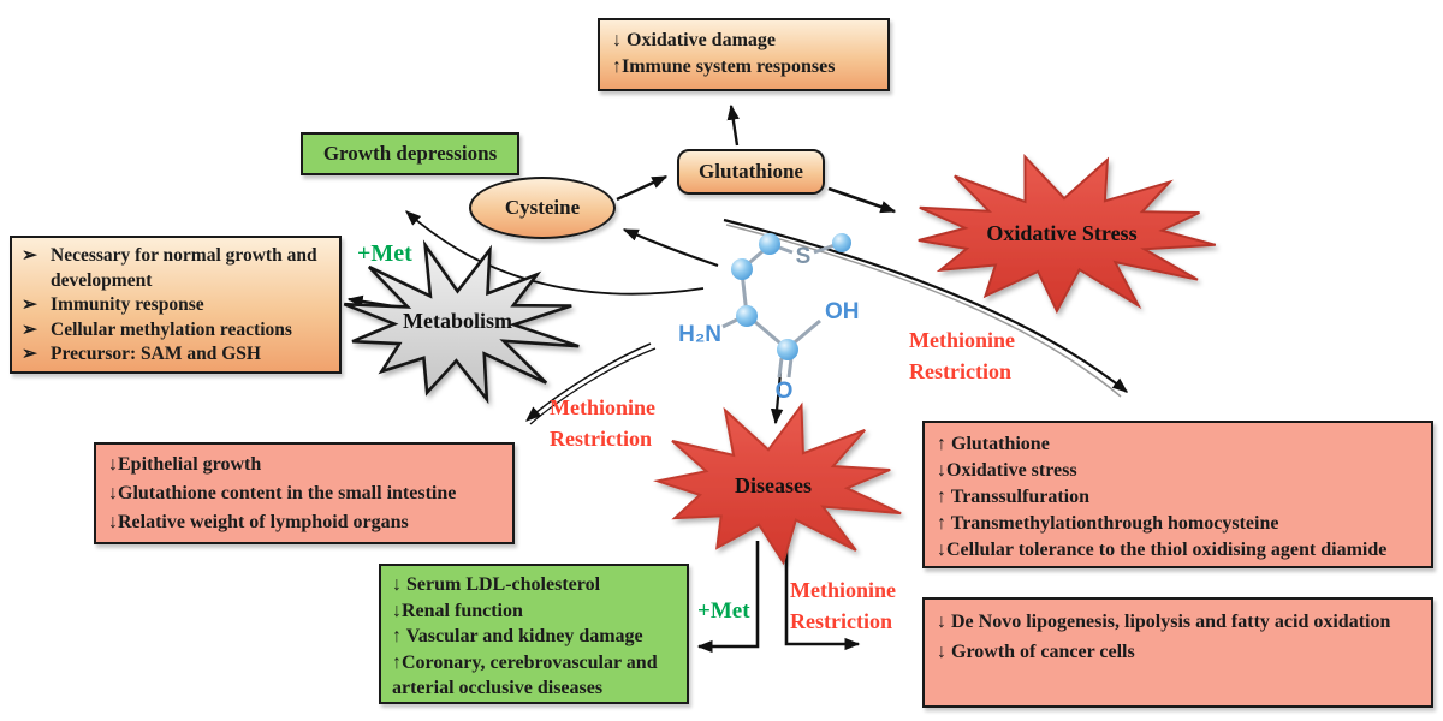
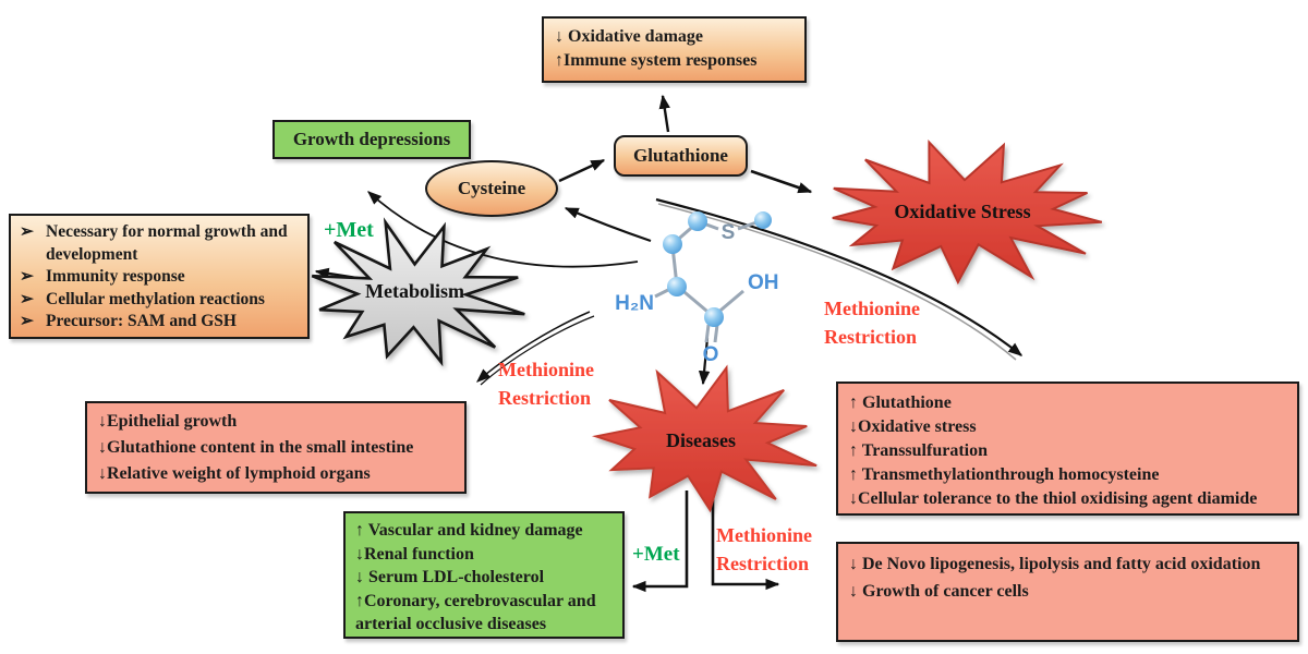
  H₂N
  S
  OH
  O
  ↓ Oxidative damage
  ↑Immune system responses
  Growth depressions
  Cysteine
  Glutathione
  ➢
  Necessary for normal growth and development
  ➢
  Immunity response
  ➢
  Cellular methylation reactions
  ➢
  Precursor: SAM and GSH
  ↓Epithelial growth
  ↓Glutathione content in the small intestine
  ↓Relative weight of lymphoid organs
  ↑ Glutathione
  ↓Oxidative stress
  ↑ Transsulfuration
  ↑ Transmethylationthrough homocysteine
  ↓Cellular tolerance to the thiol oxidising agent diamide
- ↓ Serum LDL-cholesterol
+ ↑ Vascular and kidney damage
  ↓Renal function
- ↑ Vascular and kidney damage
+ ↓ Serum LDL-cholesterol
  ↑Coronary, cerebrovascular and arterial occlusive diseases
  ↓ De Novo lipogenesis, lipolysis and fatty acid oxidation
  ↓ Growth of cancer cells
  Metabolism
  Oxidative Stress
  Diseases
  +Met
  +Met
  Methionine Restriction
  Methionine Restriction
  Methionine Restriction
